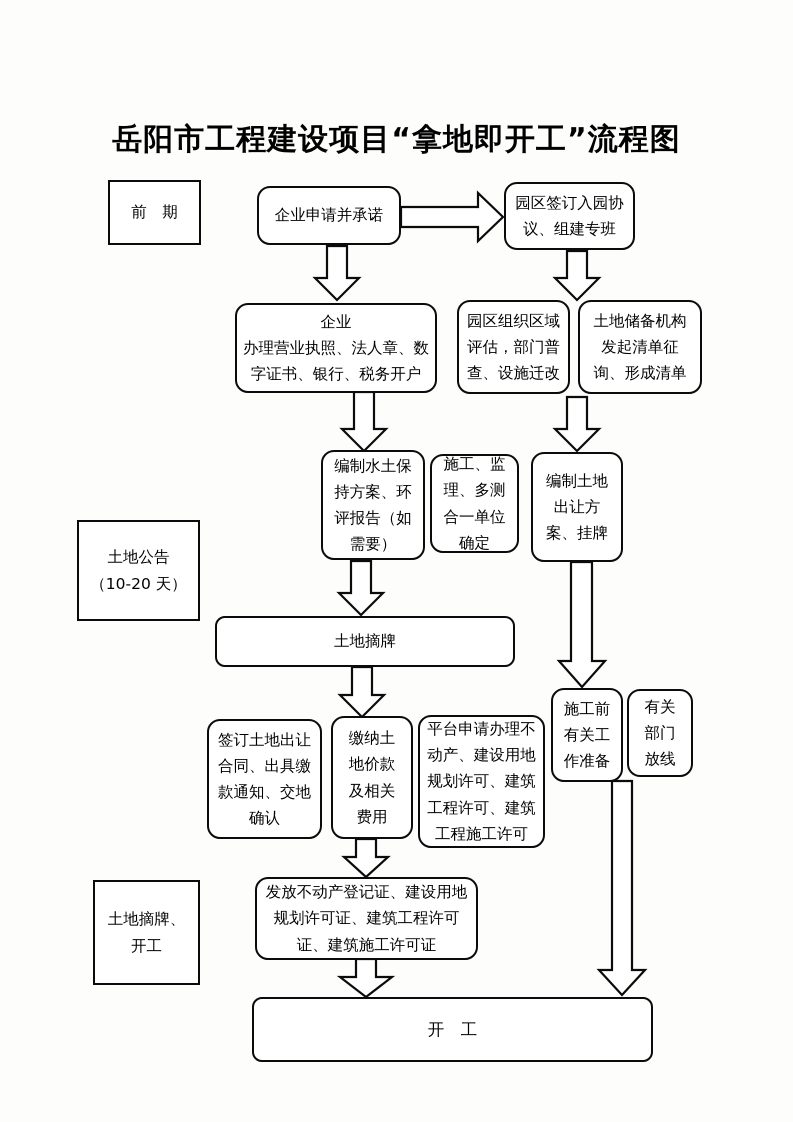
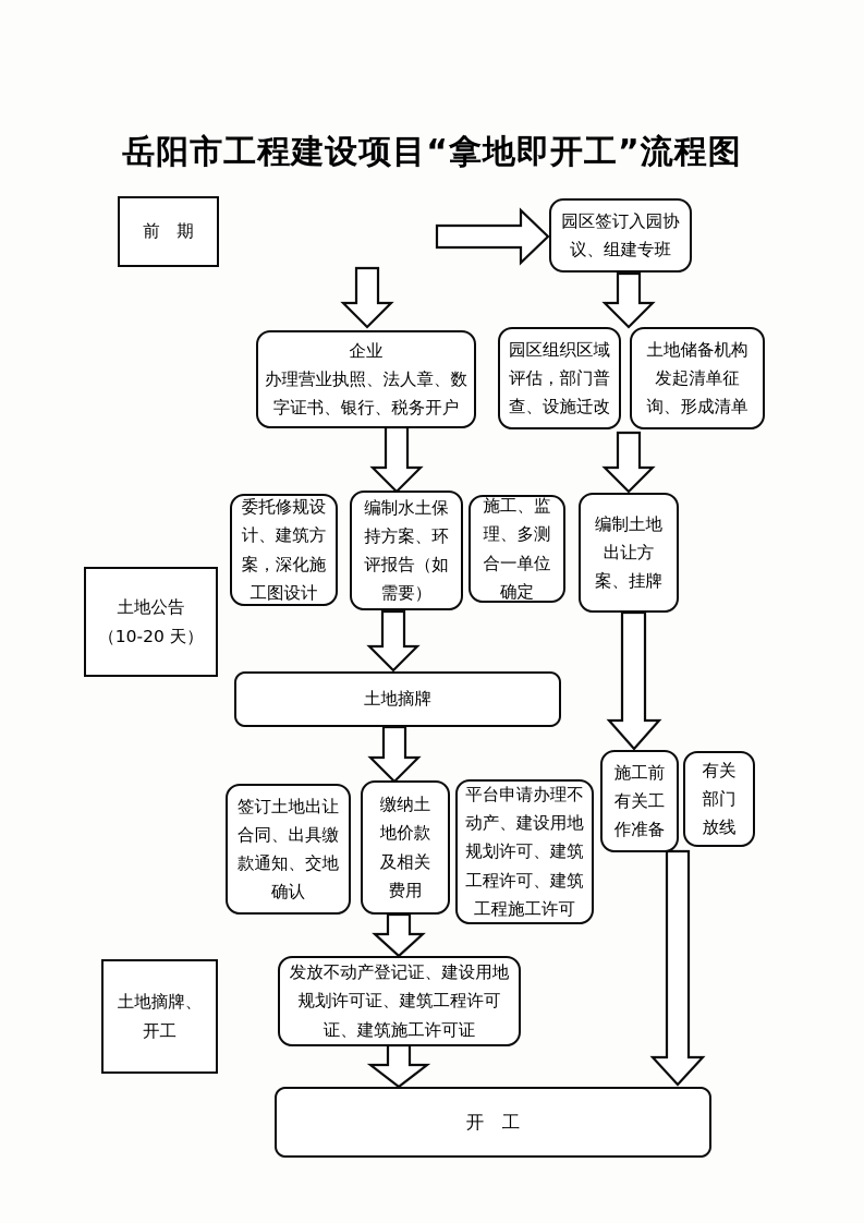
  岳阳市工程建设项目“拿地即开工”流程图
  前 期
  土地公告
  （10-20 天）
  土地摘牌、
  开工
- 企业申请并承诺
  园区签订入园协
  议、组建专班
  企业
  办理营业执照、法人章、数
  字证书、银行、税务开户
  园区组织区域
  评估，部门普
  查、设施迁改
  土地储备机构
  发起清单征
  询、形成清单
+ 委托修规设
+ 计、建筑方
+ 案，深化施
+ 工图设计
  编制水土保
  持方案、环
  评报告（如
  需要）
  施工、监
  理、多测
  合一单位
  确定
  编制土地
  出让方
  案、挂牌
  土地摘牌
  签订土地出让
  合同、出具缴
  款通知、交地
  确认
  缴纳土
  地价款
  及相关
  费用
  平台申请办理不
  动产、建设用地
  规划许可、建筑
  工程许可、建筑
  工程施工许可
  施工前
  有关工
  作准备
  有关
  部门
  放线
  发放不动产登记证、建设用地
  规划许可证、建筑工程许可
  证、建筑施工许可证
  开 工
